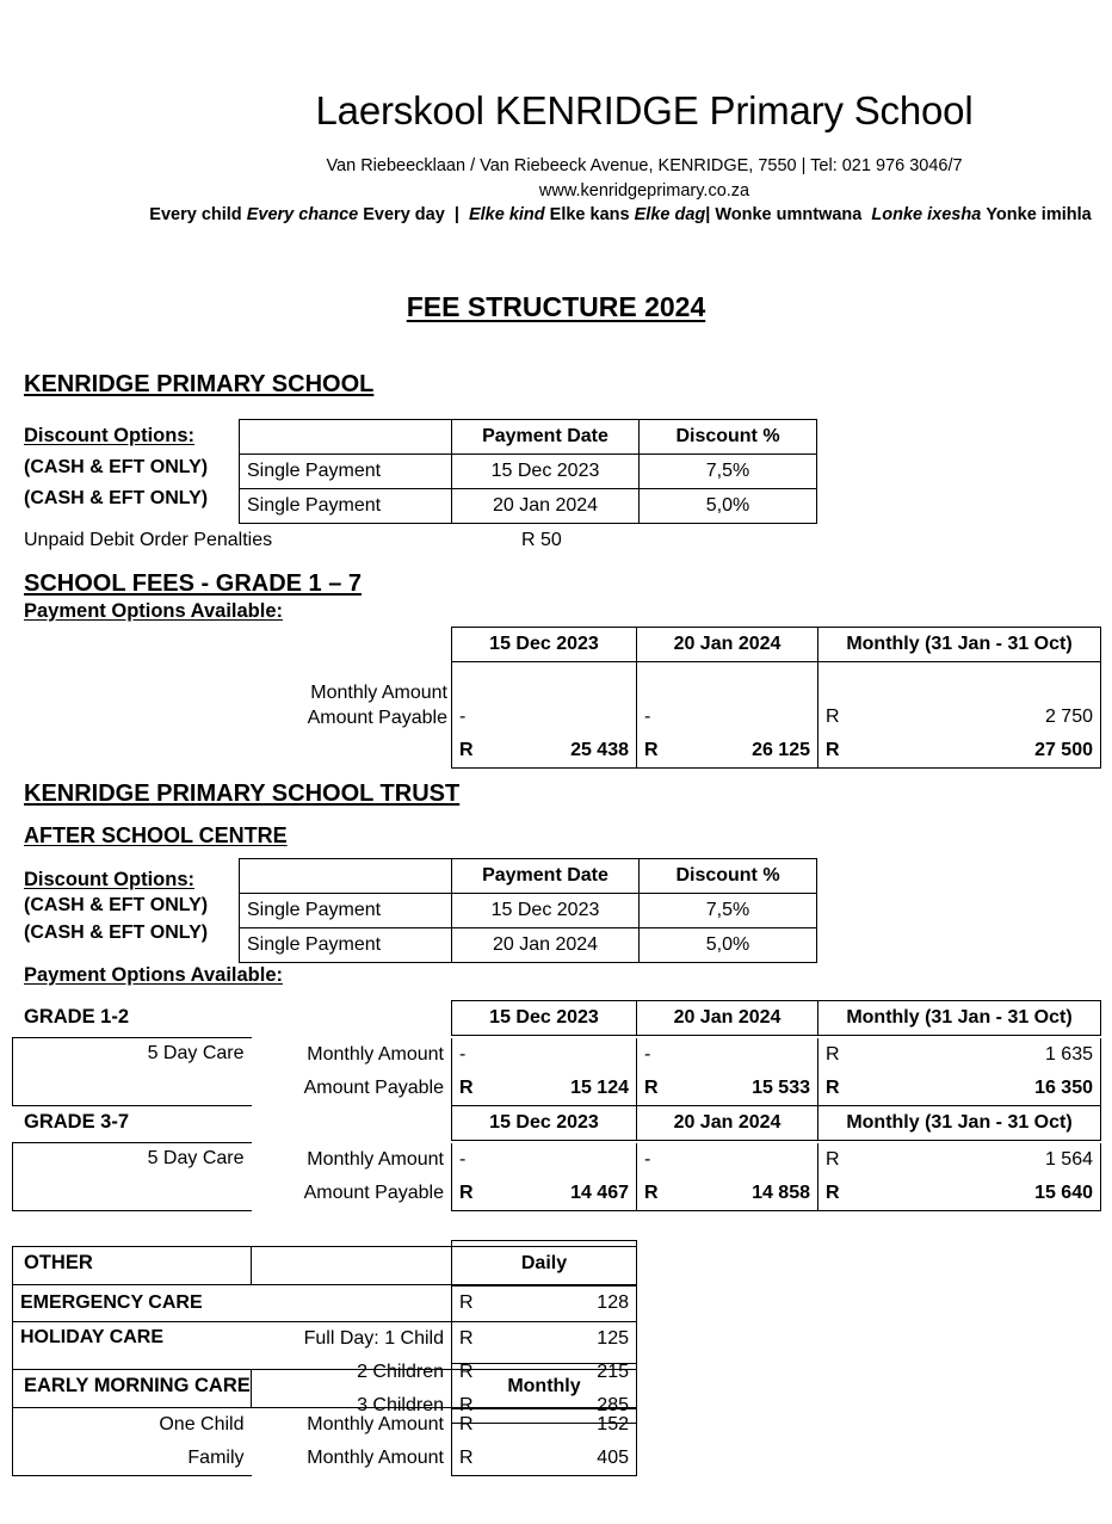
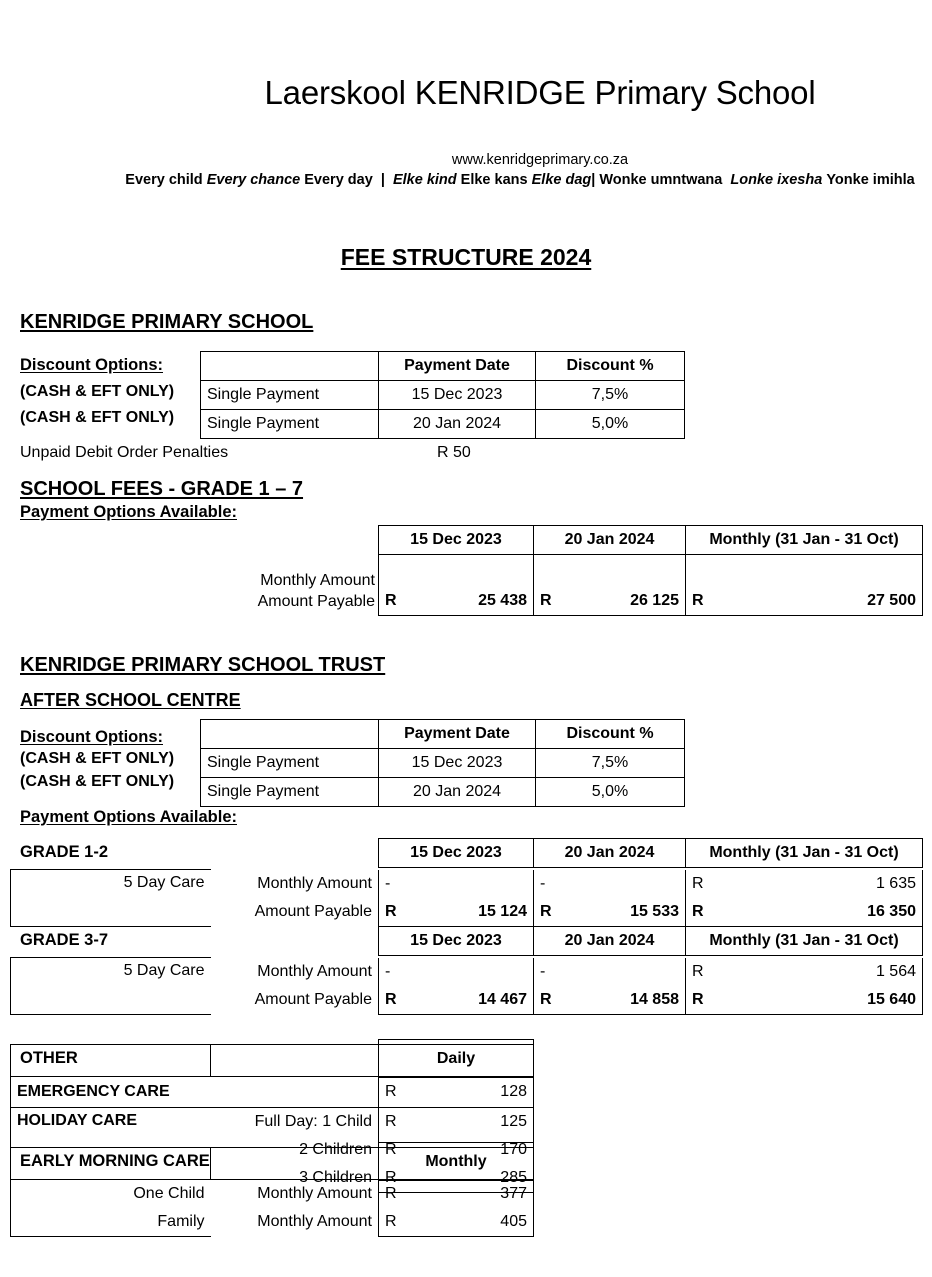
  Laerskool KENRIDGE Primary School
- Van Riebeecklaan / Van Riebeeck Avenue, KENRIDGE, 7550 | Tel: 021 976 3046/7
  www.kenridgeprimary.co.za
  Every child Every chance Every day | Elke kind Elke kans Elke dag| Wonke umntwana Lonke ixesha Yonke imihla
  FEE STRUCTURE 2024
  KENRIDGE PRIMARY SCHOOL
  Discount Options:
  (CASH & EFT ONLY)
  (CASH & EFT ONLY)
  	Payment Date	Discount %
  Single Payment	15 Dec 2023	7,5%
  Single Payment	20 Jan 2024	5,0%
  Unpaid Debit Order Penalties
  R 50
  SCHOOL FEES - GRADE 1 – 7
  Payment Options Available:
  Monthly Amount
  Amount Payable
  15 Dec 2023	20 Jan 2024	Monthly (31 Jan - 31 Oct)
- -	-	R 2 750
  R 25 438	R 26 125	R 27 500
  KENRIDGE PRIMARY SCHOOL TRUST
  AFTER SCHOOL CENTRE
  Discount Options:
  (CASH & EFT ONLY)
  (CASH & EFT ONLY)
  	Payment Date	Discount %
  Single Payment	15 Dec 2023	7,5%
  Single Payment	20 Jan 2024	5,0%
  Payment Options Available:
  GRADE 1-2
  15 Dec 2023	20 Jan 2024	Monthly (31 Jan - 31 Oct)
  5 Day Care	Monthly Amount	-	-	R 1 635
  Amount Payable	R 15 124	R 15 533	R 16 350
  GRADE 3-7
  15 Dec 2023	20 Jan 2024	Monthly (31 Jan - 31 Oct)
  5 Day Care	Monthly Amount	-	-	R 1 564
  Amount Payable	R 14 467	R 14 858	R 15 640
  OTHER
  Daily
  EMERGENCY CARE	R 128
  HOLIDAY CARE	Full Day: 1 Child	R 125
- 2 Children	R 215
+ 2 Children	R 170
  3 Children	R 285
  EARLY MORNING CARE
  Monthly
- One Child	Monthly Amount	R 152
+ One Child	Monthly Amount	R 377
  Family	Monthly Amount	R 405
